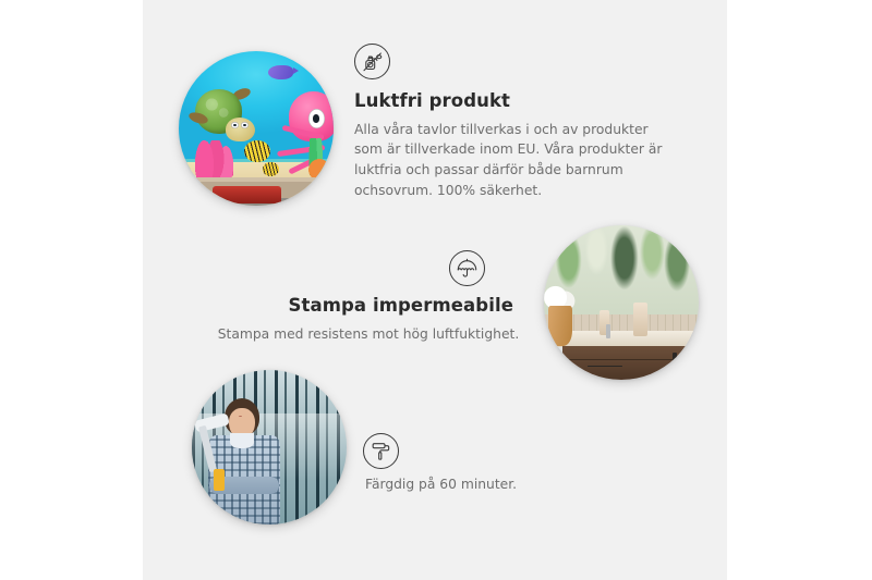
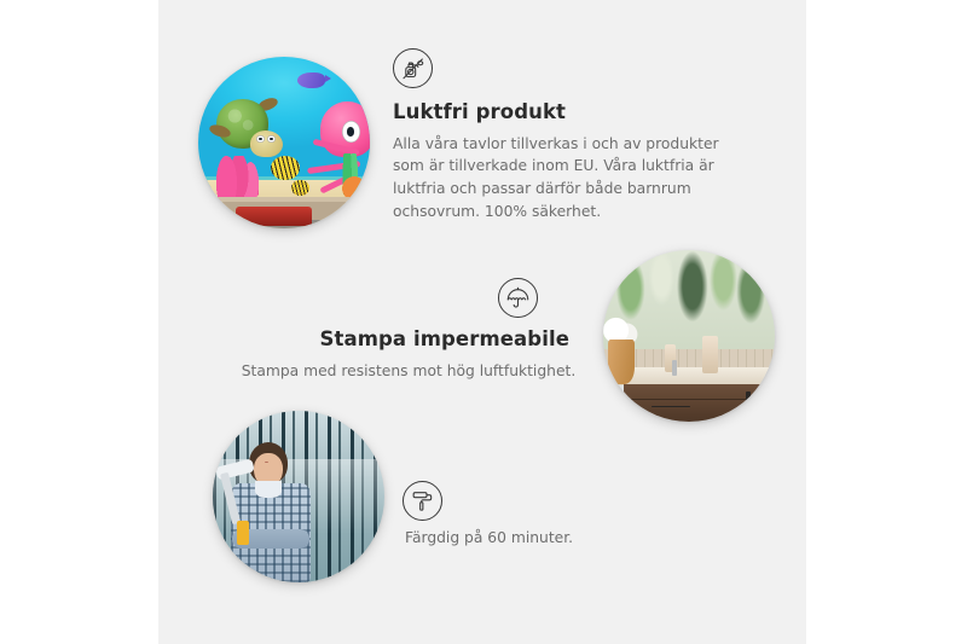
  Luktfri produkt
- Alla våra tavlor tillverkas i och av produkter som är tillverkade inom EU. Våra produkter är luktfria och passar därför både barnrum ochsovrum. 100% säkerhet.
+ Alla våra tavlor tillverkas i och av produkter som är tillverkade inom EU. Våra luktfria är luktfria och passar därför både barnrum ochsovrum. 100% säkerhet.
  Stampa impermeabile
  Stampa med resistens mot hög luftfuktighet.
  Färgdig på 60 minuter.
